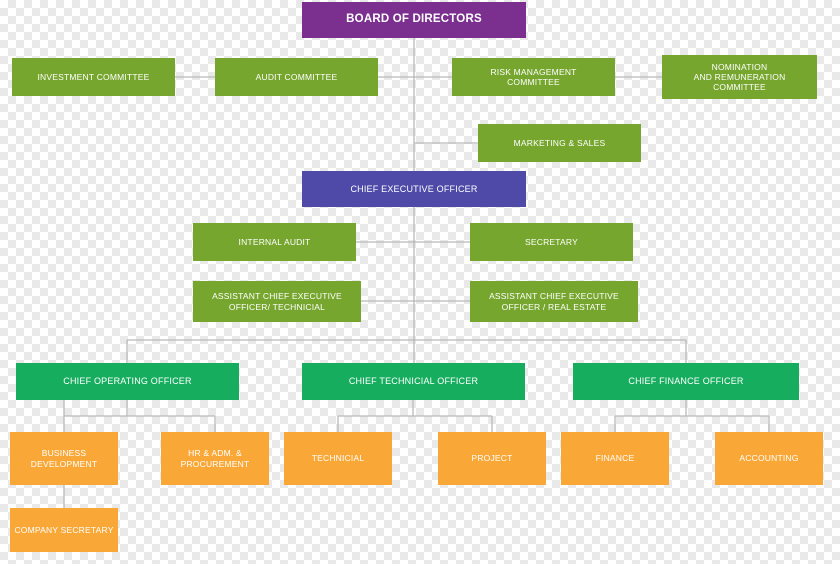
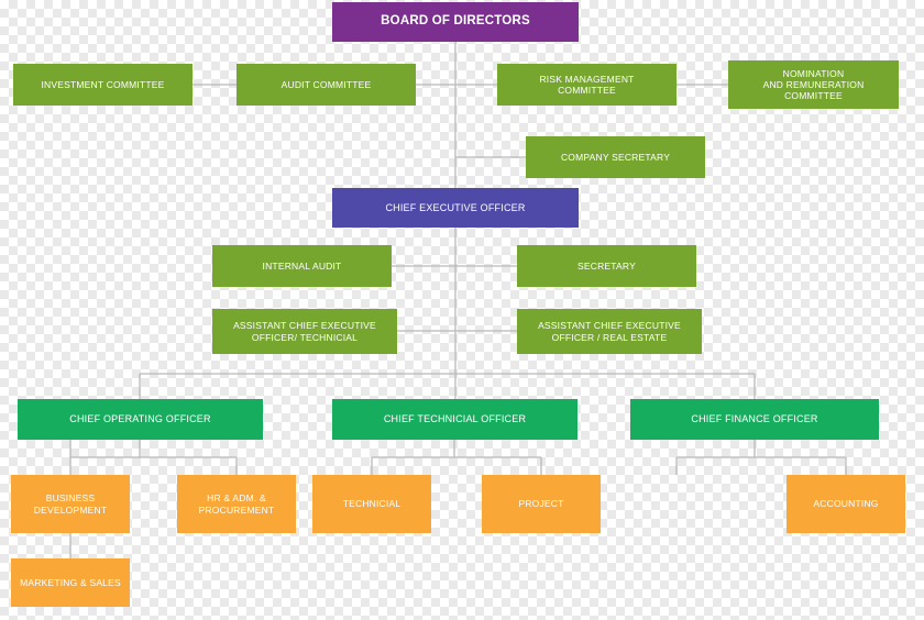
  BOARD OF DIRECTORS
  INVESTMENT COMMITTEE
  AUDIT COMMITTEE
  RISK MANAGEMENT
  COMMITTEE
  NOMINATION
  AND REMUNERATION
  COMMITTEE
- MARKETING & SALES
+ COMPANY SECRETARY
  CHIEF EXECUTIVE OFFICER
  INTERNAL AUDIT
  SECRETARY
  ASSISTANT CHIEF EXECUTIVE
  OFFICER/ TECHNICIAL
  ASSISTANT CHIEF EXECUTIVE
  OFFICER / REAL ESTATE
  CHIEF OPERATING OFFICER
  CHIEF TECHNICIAL OFFICER
  CHIEF FINANCE OFFICER
  BUSINESS
  DEVELOPMENT
  HR & ADM. &
  PROCUREMENT
  TECHNICIAL
  PROJECT
- FINANCE
  ACCOUNTING
- COMPANY SECRETARY
+ MARKETING & SALES
